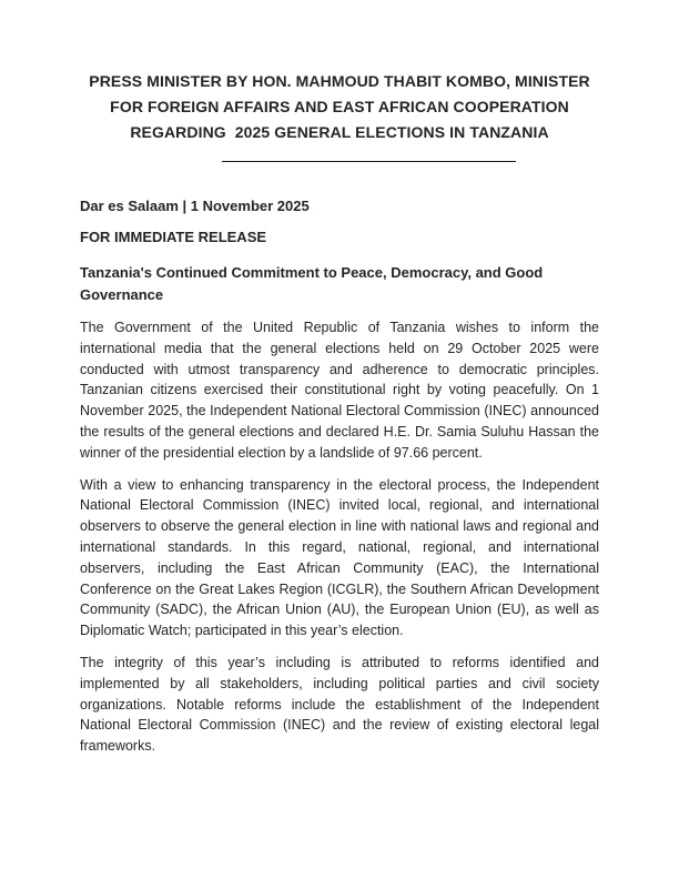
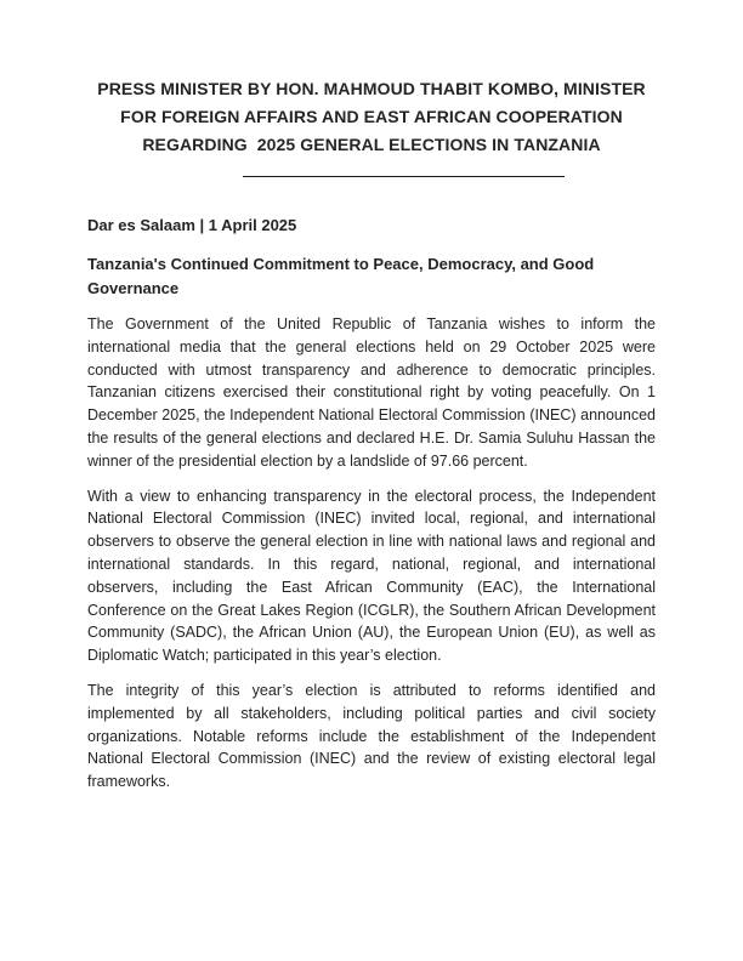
  PRESS MINISTER BY HON. MAHMOUD THABIT KOMBO, MINISTER FOR FOREIGN AFFAIRS AND EAST AFRICAN COOPERATION REGARDING 2025 GENERAL ELECTIONS IN TANZANIA
- Dar es Salaam | 1 November 2025
+ Dar es Salaam | 1 April 2025
- FOR IMMEDIATE RELEASE
  Tanzania's Continued Commitment to Peace, Democracy, and Good Governance
- The Government of the United Republic of Tanzania wishes to inform the international media that the general elections held on 29 October 2025 were conducted with utmost transparency and adherence to democratic principles. Tanzanian citizens exercised their constitutional right by voting peacefully. On 1 November 2025, the Independent National Electoral Commission (INEC) announced the results of the general elections and declared H.E. Dr. Samia Suluhu Hassan the winner of the presidential election by a landslide of 97.66 percent.
+ The Government of the United Republic of Tanzania wishes to inform the international media that the general elections held on 29 October 2025 were conducted with utmost transparency and adherence to democratic principles. Tanzanian citizens exercised their constitutional right by voting peacefully. On 1 December 2025, the Independent National Electoral Commission (INEC) announced the results of the general elections and declared H.E. Dr. Samia Suluhu Hassan the winner of the presidential election by a landslide of 97.66 percent.
  With a view to enhancing transparency in the electoral process, the Independent National Electoral Commission (INEC) invited local, regional, and international observers to observe the general election in line with national laws and regional and international standards. In this regard, national, regional, and international observers, including the East African Community (EAC), the International Conference on the Great Lakes Region (ICGLR), the Southern African Development Community (SADC), the African Union (AU), the European Union (EU), as well as Diplomatic Watch; participated in this year’s election.
- The integrity of this year’s including is attributed to reforms identified and implemented by all stakeholders, including political parties and civil society organizations. Notable reforms include the establishment of the Independent National Electoral Commission (INEC) and the review of existing electoral legal frameworks.
+ The integrity of this year’s election is attributed to reforms identified and implemented by all stakeholders, including political parties and civil society organizations. Notable reforms include the establishment of the Independent National Electoral Commission (INEC) and the review of existing electoral legal frameworks.
